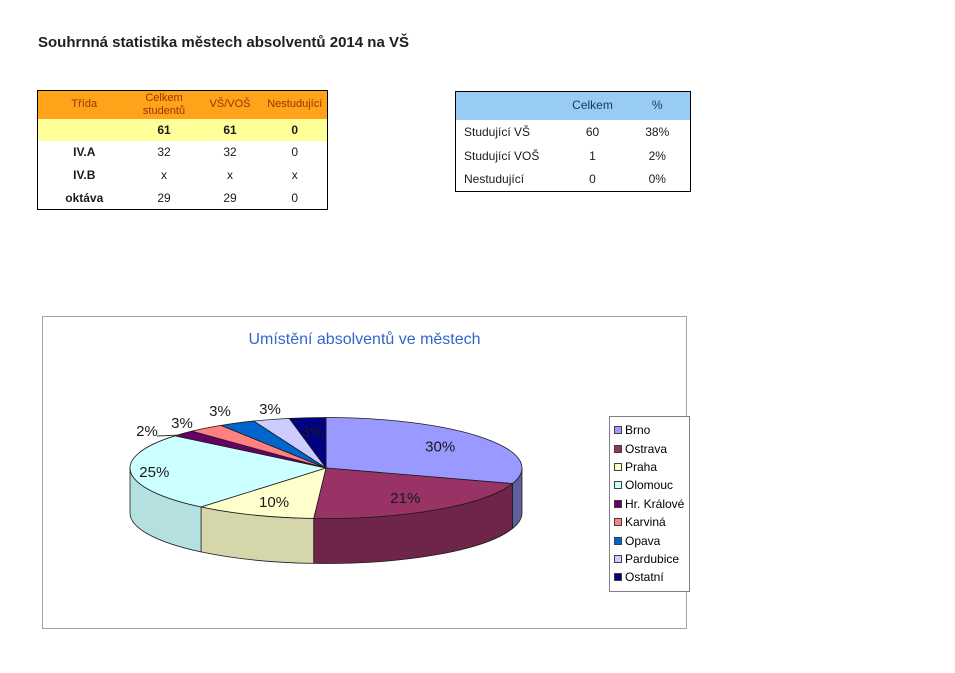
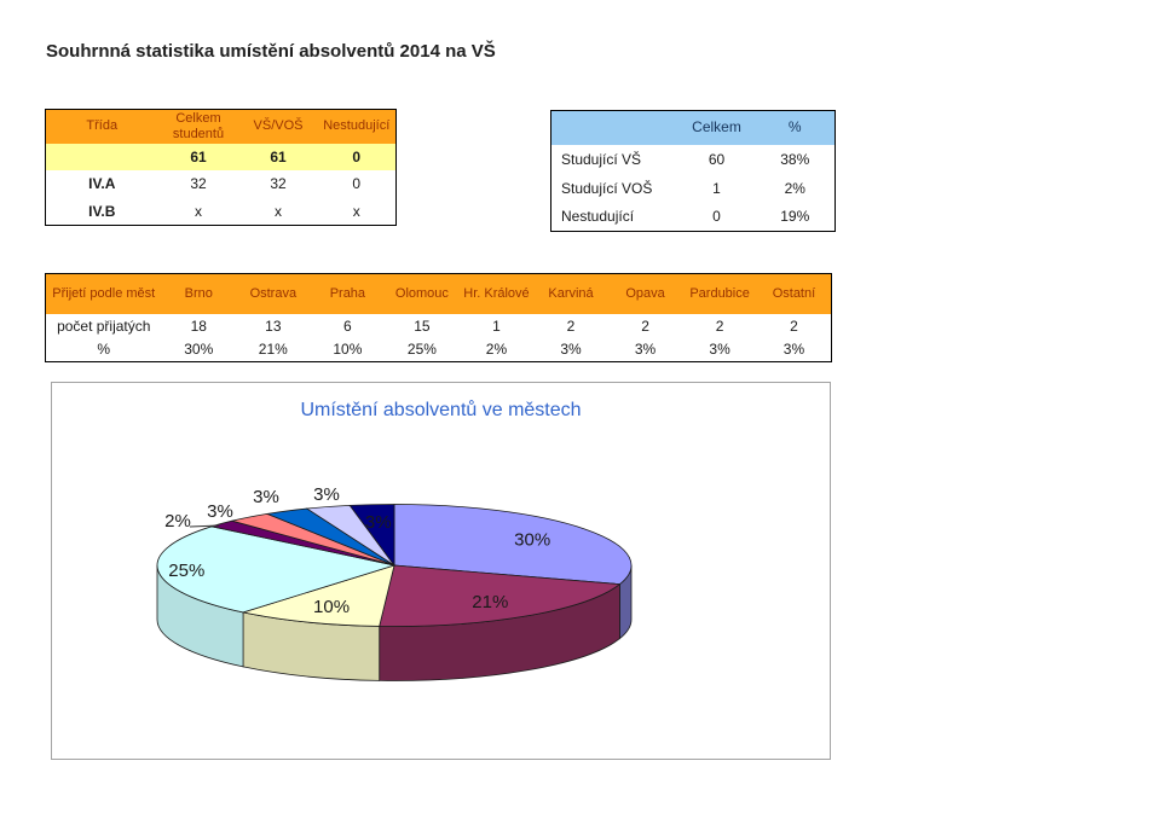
- Souhrnná statistika městech absolventů 2014 na VŠ
+ Souhrnná statistika umístění absolventů 2014 na VŠ
  Třída	Celkem studentů	VŠ/VOŠ	Nestudující
  	61	61	0
  IV.A	32	32	0
  IV.B	x	x	x
- oktáva	29	29	0
  	Celkem	%
  Studující VŠ	60	38%
  Studující VOŠ	1	2%
- Nestudující	0	0%
+ Nestudující	0	19%
+ Přijetí podle měst	Brno	Ostrava	Praha	Olomouc	Hr. Králové	Karviná	Opava	Pardubice	Ostatní
+ počet přijatých	18	13	6	15	1	2	2	2	2
+ %	30%	21%	10%	25%	2%	3%	3%	3%	3%
  Umístění absolventů ve městech
  30%
  21%
  10%
  25%
  2%
  3%
  3%
  3%
  3%
- Brno
- Ostrava
- Praha
- Olomouc
- Hr. Králové
- Karviná
- Opava
- Pardubice
- Ostatní
